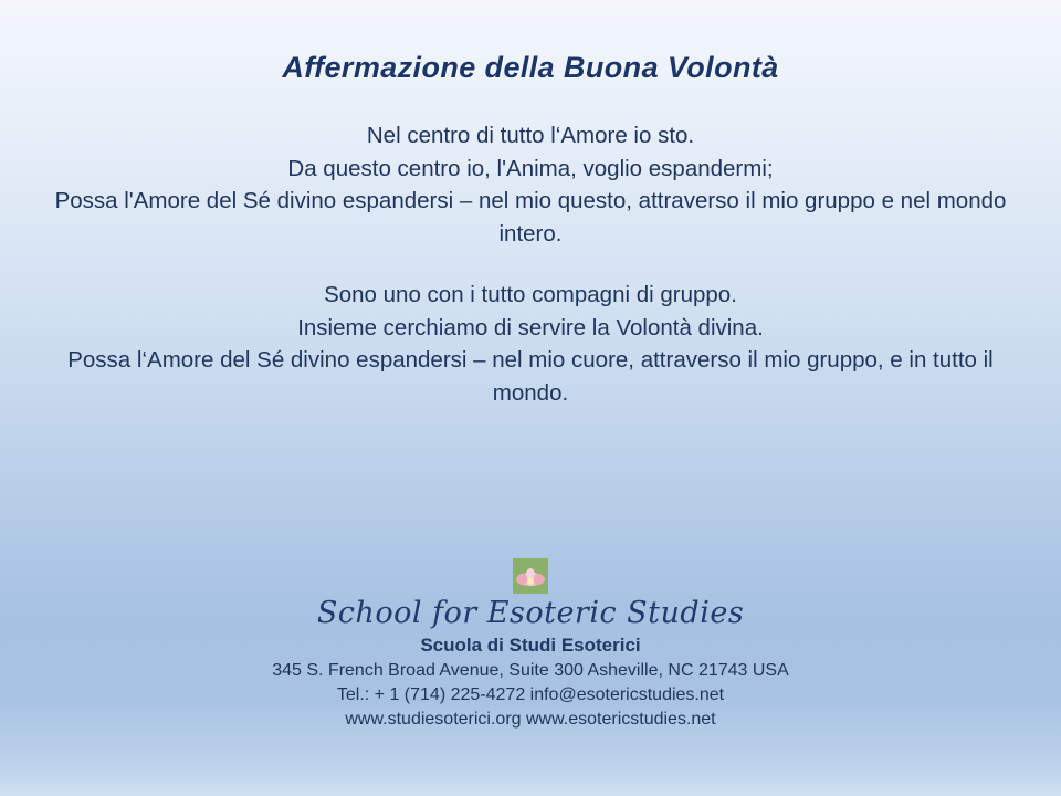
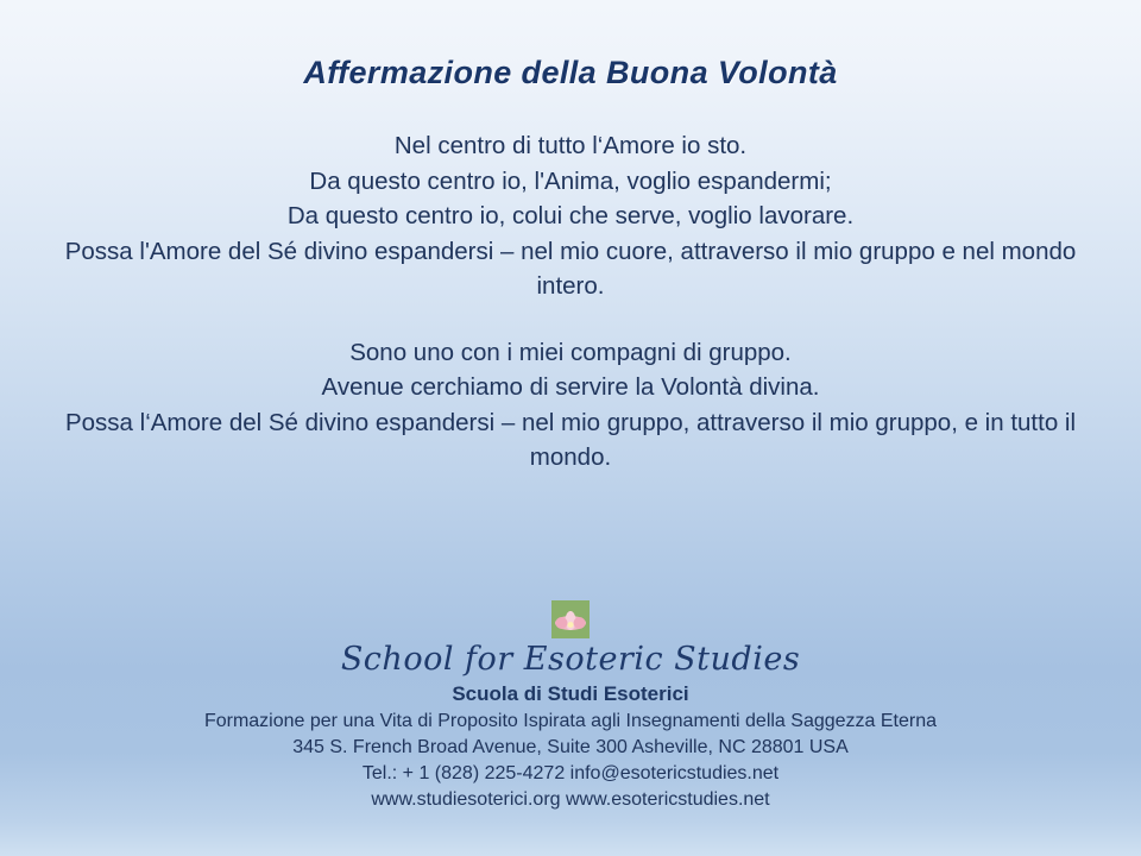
  Affermazione della Buona Volontà
  Nel centro di tutto l‘Amore io sto.
  Da questo centro io, l'Anima, voglio espandermi;
+ Da questo centro io, colui che serve, voglio lavorare.
- Possa l'Amore del Sé divino espandersi – nel mio questo, attraverso il mio gruppo e nel mondo intero.
+ Possa l'Amore del Sé divino espandersi – nel mio cuore, attraverso il mio gruppo e nel mondo intero.
- Sono uno con i tutto compagni di gruppo.
+ Sono uno con i miei compagni di gruppo.
- Insieme cerchiamo di servire la Volontà divina.
+ Avenue cerchiamo di servire la Volontà divina.
- Possa l‘Amore del Sé divino espandersi – nel mio cuore, attraverso il mio gruppo, e in tutto il mondo.
+ Possa l‘Amore del Sé divino espandersi – nel mio gruppo, attraverso il mio gruppo, e in tutto il mondo.
  School for Esoteric Studies
  Scuola di Studi Esoterici
+ Formazione per una Vita di Proposito Ispirata agli Insegnamenti della Saggezza Eterna
- 345 S. French Broad Avenue, Suite 300 Asheville, NC 21743 USA
+ 345 S. French Broad Avenue, Suite 300 Asheville, NC 28801 USA
- Tel.: + 1 (714) 225-4272 info@esotericstudies.net
+ Tel.: + 1 (828) 225-4272 info@esotericstudies.net
  www.studiesoterici.org www.esotericstudies.net
